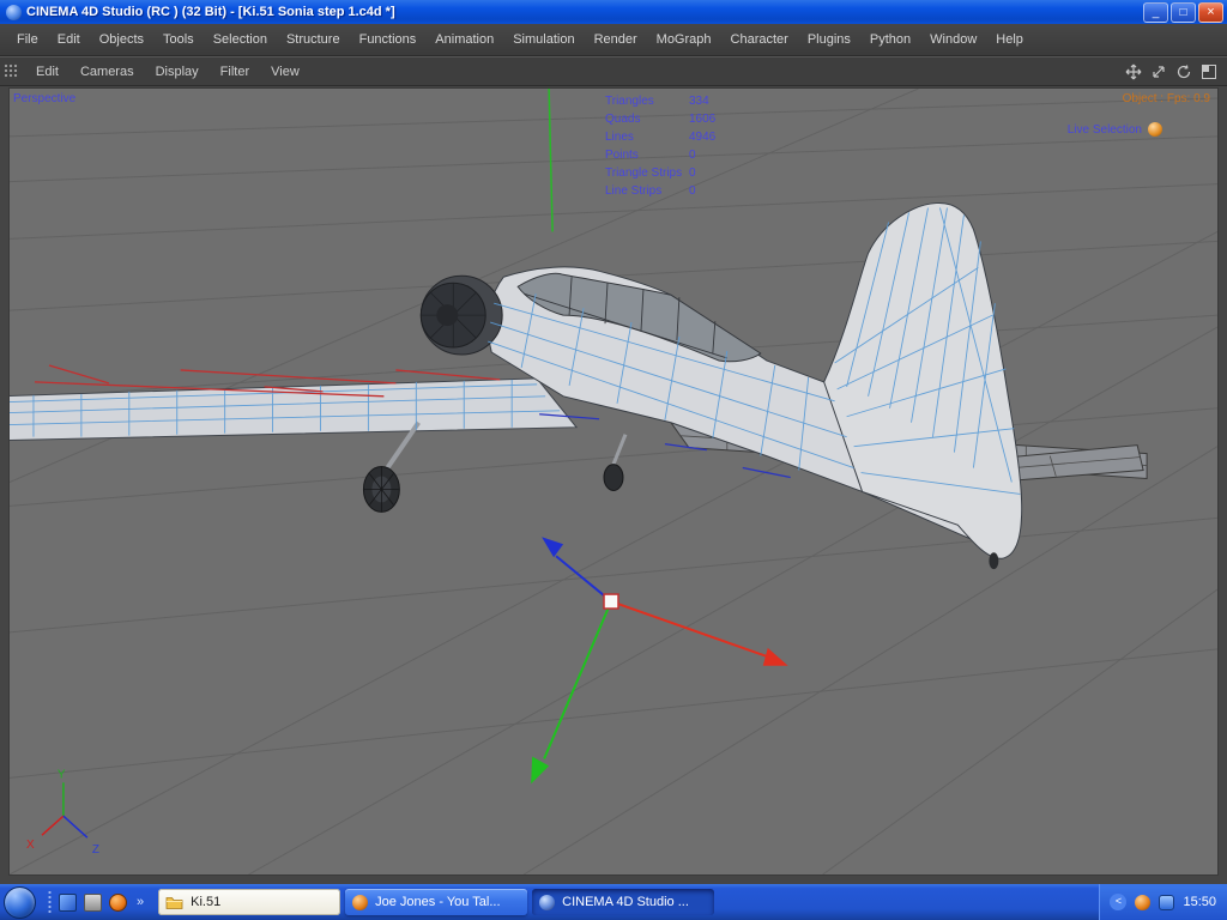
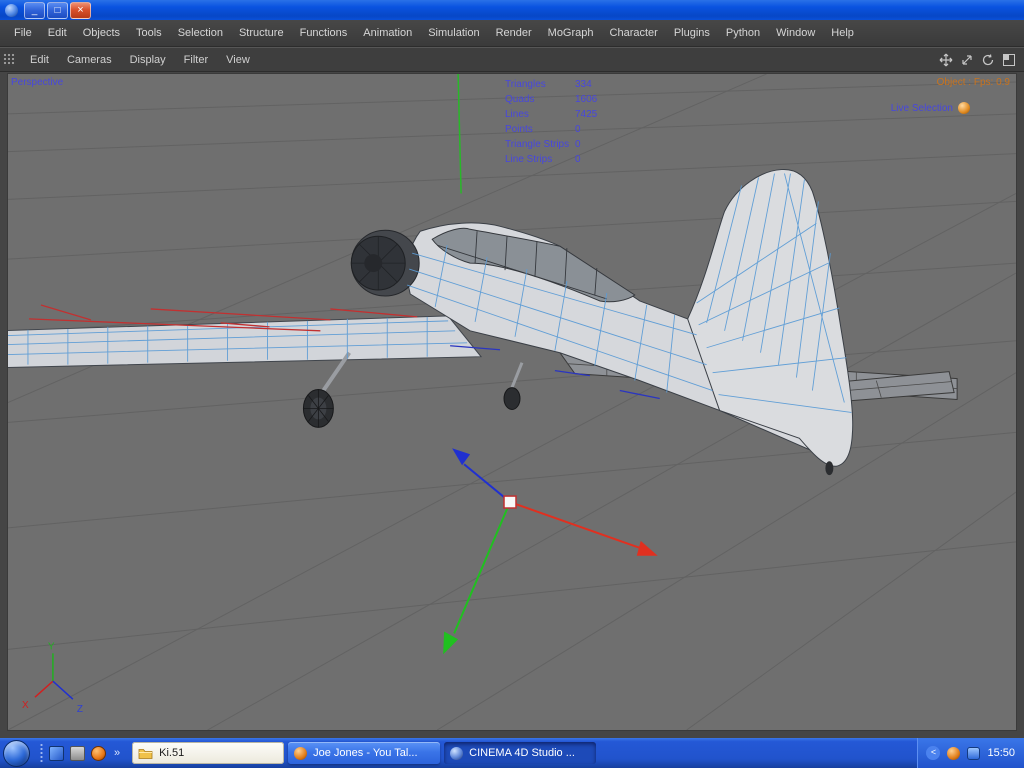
- CINEMA 4D Studio (RC ) (32 Bit) - [Ki.51 Sonia step 1.c4d *]
  _
  □
  ×
  File
  Edit
  Objects
  Tools
  Selection
  Structure
  Functions
  Animation
  Simulation
  Render
  MoGraph
  Character
  Plugins
  Python
  Window
  Help
  Edit
  Cameras
  Display
  Filter
  View
  Y
  X
  Z
  Perspective
  Object : Fps: 0.9
  Live Selection
  Triangles
  334
  Quads
  1606
  Lines
- 4946
+ 7425
  Points
  0
  Triangle Strips
  0
  Line Strips
  0
  »
  Ki.51
  Joe Jones - You Tal...
  CINEMA 4D Studio ...
  <
  15:50
